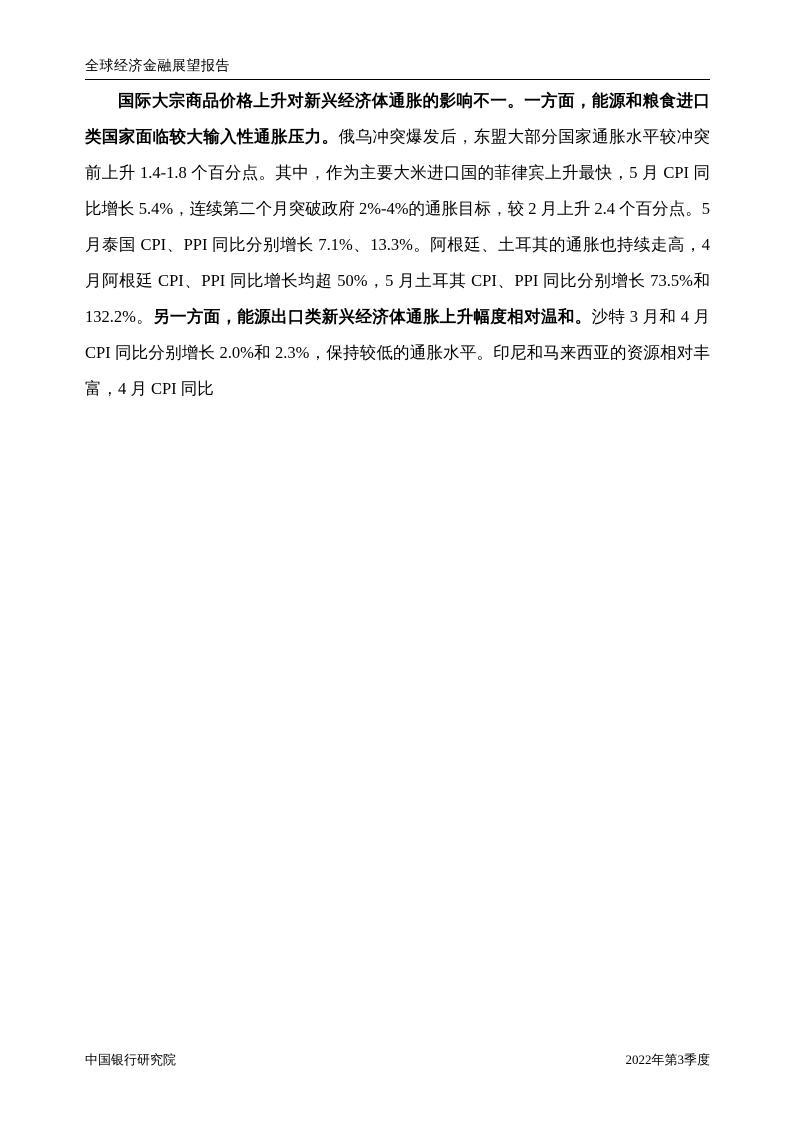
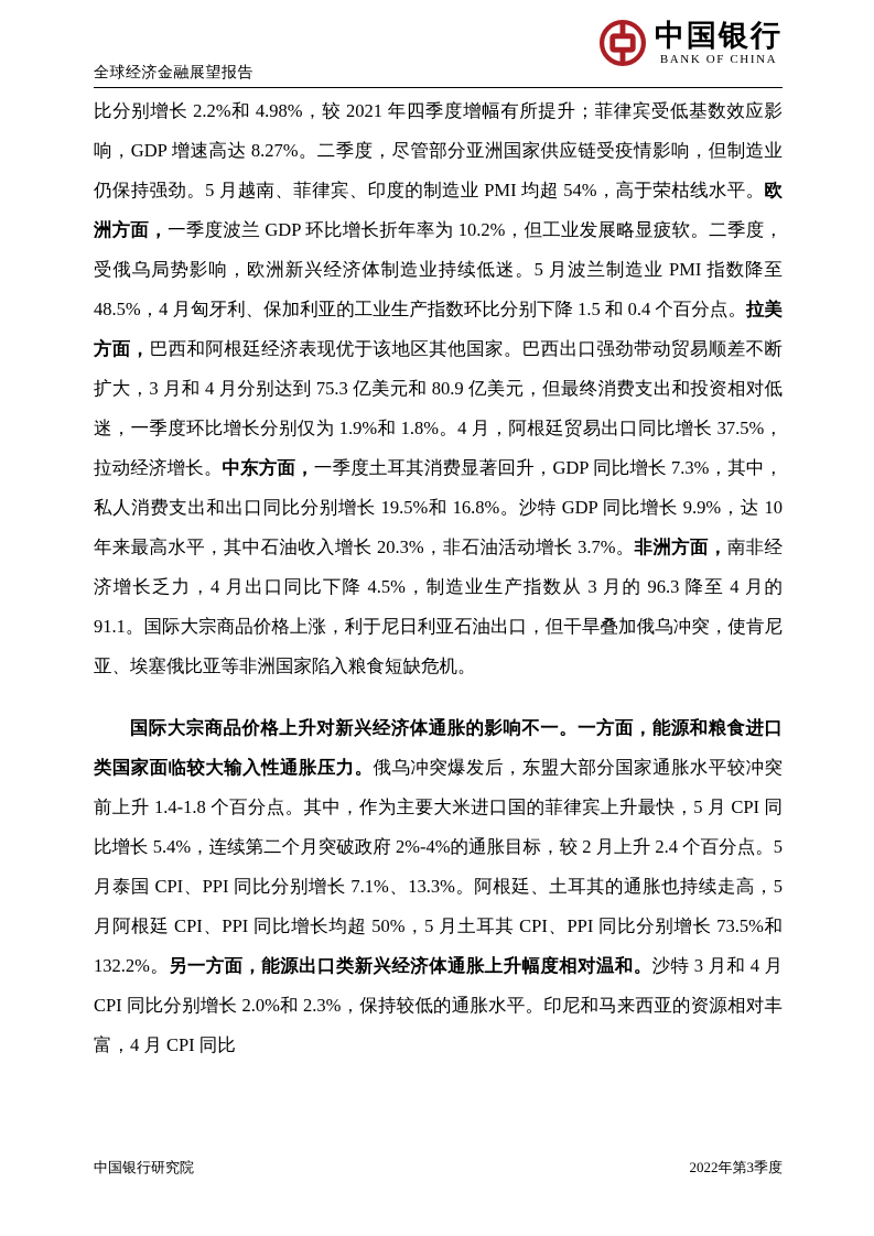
  全球经济金融展望报告
+ 中国银行
+ BANK OF CHINA
+ 比分别增长 2.2%和 4.98%，较 2021 年四季度增幅有所提升；菲律宾受低基数效应影响，GDP 增速高达 8.27%。二季度，尽管部分亚洲国家供应链受疫情影响，但制造业仍保持强劲。5 月越南、菲律宾、印度的制造业 PMI 均超 54%，高于荣枯线水平。欧洲方面，一季度波兰 GDP 环比增长折年率为 10.2%，但工业发展略显疲软。二季度，受俄乌局势影响，欧洲新兴经济体制造业持续低迷。5 月波兰制造业 PMI 指数降至 48.5%，4 月匈牙利、保加利亚的工业生产指数环比分别下降 1.5 和 0.4 个百分点。拉美方面，巴西和阿根廷经济表现优于该地区其他国家。巴西出口强劲带动贸易顺差不断扩大，3 月和 4 月分别达到 75.3 亿美元和 80.9 亿美元，但最终消费支出和投资相对低迷，一季度环比增长分别仅为 1.9%和 1.8%。4 月，阿根廷贸易出口同比增长 37.5%，拉动经济增长。中东方面，一季度土耳其消费显著回升，GDP 同比增长 7.3%，其中，私人消费支出和出口同比分别增长 19.5%和 16.8%。沙特 GDP 同比增长 9.9%，达 10 年来最高水平，其中石油收入增长 20.3%，非石油活动增长 3.7%。非洲方面，南非经济增长乏力，4 月出口同比下降 4.5%，制造业生产指数从 3 月的 96.3 降至 4 月的 91.1。国际大宗商品价格上涨，利于尼日利亚石油出口，但干旱叠加俄乌冲突，使肯尼亚、埃塞俄比亚等非洲国家陷入粮食短缺危机。
- 国际大宗商品价格上升对新兴经济体通胀的影响不一。一方面，能源和粮食进口类国家面临较大输入性通胀压力。俄乌冲突爆发后，东盟大部分国家通胀水平较冲突前上升 1.4-1.8 个百分点。其中，作为主要大米进口国的菲律宾上升最快，5 月 CPI 同比增长 5.4%，连续第二个月突破政府 2%-4%的通胀目标，较 2 月上升 2.4 个百分点。5 月泰国 CPI、PPI 同比分别增长 7.1%、13.3%。阿根廷、土耳其的通胀也持续走高，4 月阿根廷 CPI、PPI 同比增长均超 50%，5 月土耳其 CPI、PPI 同比分别增长 73.5%和 132.2%。另一方面，能源出口类新兴经济体通胀上升幅度相对温和。沙特 3 月和 4 月 CPI 同比分别增长 2.0%和 2.3%，保持较低的通胀水平。印尼和马来西亚的资源相对丰富，4 月 CPI 同比
+ 国际大宗商品价格上升对新兴经济体通胀的影响不一。一方面，能源和粮食进口类国家面临较大输入性通胀压力。俄乌冲突爆发后，东盟大部分国家通胀水平较冲突前上升 1.4-1.8 个百分点。其中，作为主要大米进口国的菲律宾上升最快，5 月 CPI 同比增长 5.4%，连续第二个月突破政府 2%-4%的通胀目标，较 2 月上升 2.4 个百分点。5 月泰国 CPI、PPI 同比分别增长 7.1%、13.3%。阿根廷、土耳其的通胀也持续走高，5 月阿根廷 CPI、PPI 同比增长均超 50%，5 月土耳其 CPI、PPI 同比分别增长 73.5%和 132.2%。另一方面，能源出口类新兴经济体通胀上升幅度相对温和。沙特 3 月和 4 月 CPI 同比分别增长 2.0%和 2.3%，保持较低的通胀水平。印尼和马来西亚的资源相对丰富，4 月 CPI 同比
  中国银行研究院
  2022年第3季度
